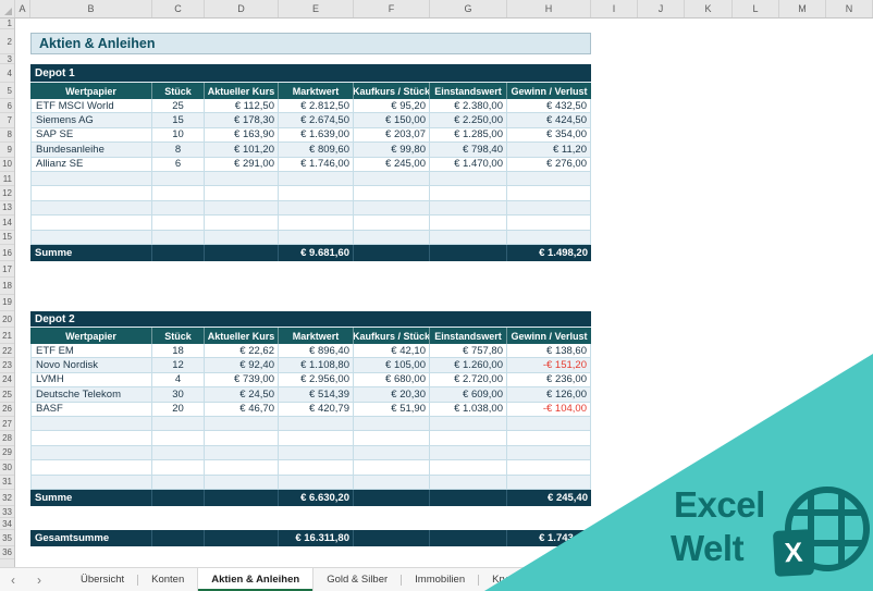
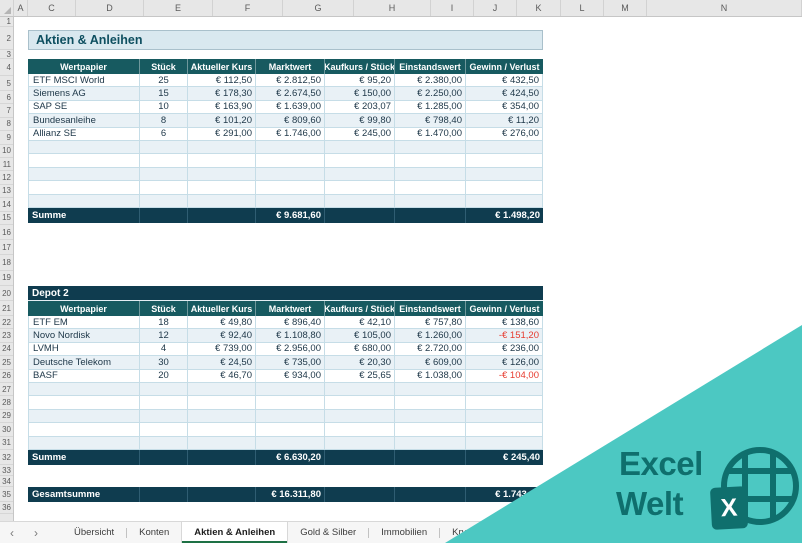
  A
- B
  C
  D
  E
  F
  G
  H
  I
  J
  K
  L
  M
  N
  1
  2
  3
  4
  5
  6
  7
  8
  9
  10
  11
  12
  13
  14
  15
  16
  17
  18
  19
  20
  21
  22
  23
  24
  25
  26
  27
  28
  29
  30
  31
  32
  33
  34
  35
  36
  Aktien & Anleihen
- Depot 1
  Wertpapier
  Stück
  Aktueller Kurs
  Marktwert
  Kaufkurs / Stück
  Einstandswert
  Gewinn / Verlust
  ETF MSCI World
  25
  € 112,50
  € 2.812,50
  € 95,20
  € 2.380,00
  € 432,50
  Siemens AG
  15
  € 178,30
  € 2.674,50
  € 150,00
  € 2.250,00
  € 424,50
  SAP SE
  10
  € 163,90
  € 1.639,00
  € 203,07
  € 1.285,00
  € 354,00
  Bundesanleihe
  8
  € 101,20
  € 809,60
  € 99,80
  € 798,40
  € 11,20
  Allianz SE
  6
  € 291,00
  € 1.746,00
  € 245,00
  € 1.470,00
  € 276,00
  Summe
  € 9.681,60
  € 1.498,20
  Depot 2
  Wertpapier
  Stück
  Aktueller Kurs
  Marktwert
  Kaufkurs / Stück
  Einstandswert
  Gewinn / Verlust
  ETF EM
  18
- € 22,62
+ € 49,80
  € 896,40
  € 42,10
  € 757,80
  € 138,60
  Novo Nordisk
  12
  € 92,40
  € 1.108,80
  € 105,00
  € 1.260,00
  -€ 151,20
  LVMH
  4
  € 739,00
  € 2.956,00
  € 680,00
  € 2.720,00
  € 236,00
  Deutsche Telekom
  30
  € 24,50
- € 514,39
+ € 735,00
  € 20,30
  € 609,00
  € 126,00
  BASF
  20
  € 46,70
- € 420,79
+ € 934,00
- € 51,90
+ € 25,65
  € 1.038,00
  -€ 104,00
  Summe
  € 6.630,20
  € 245,40
  Gesamtsumme
  € 16.311,80
  ‹
  ›
  Übersicht
  Konten
  Aktien & Anleihen
  Gold & Silber
  Immobilien
  Excel
  Welt
